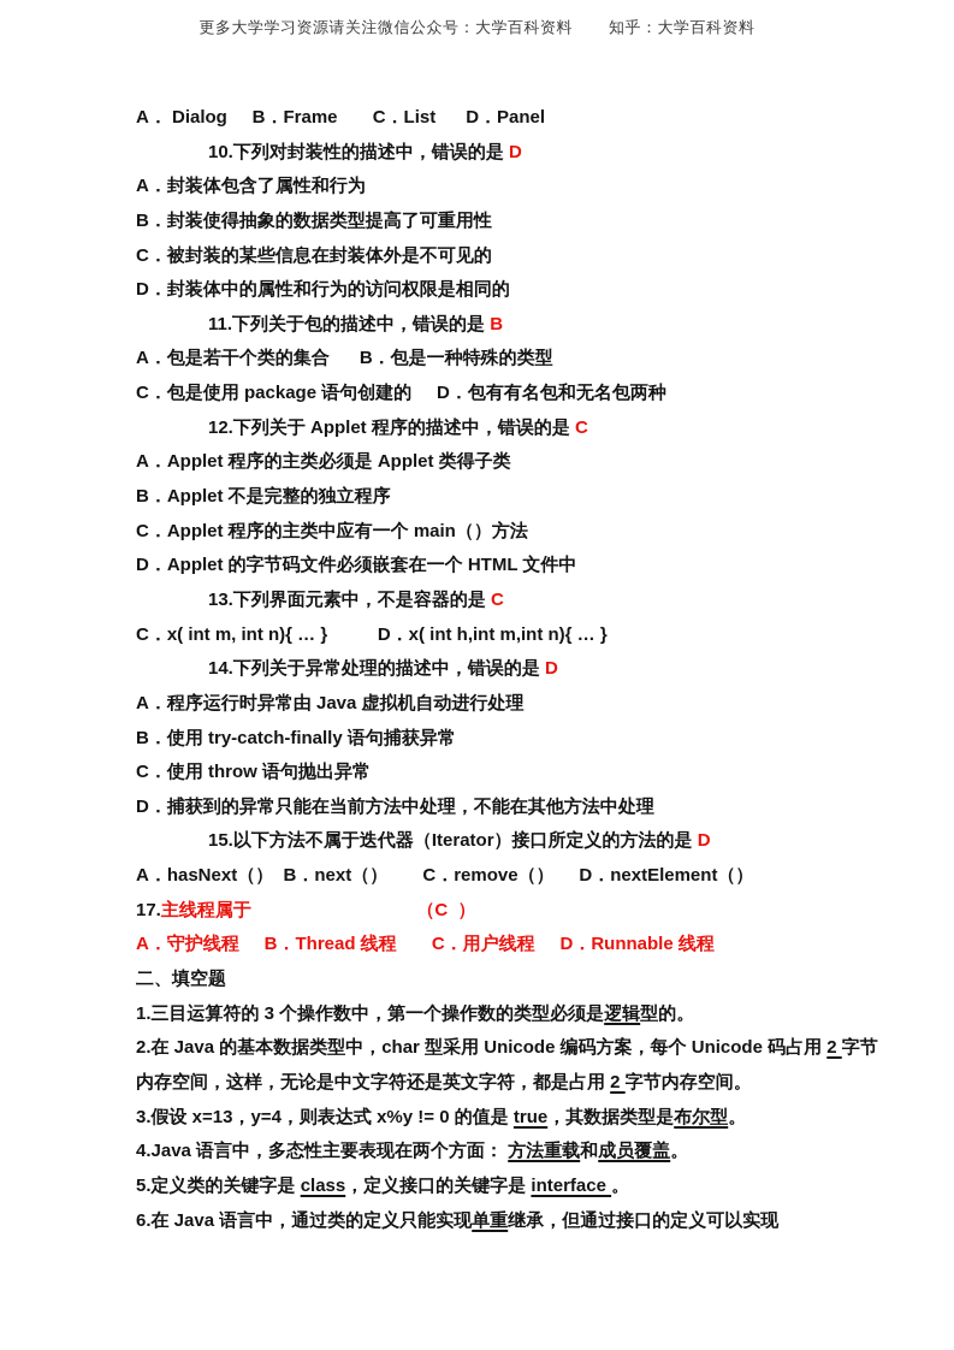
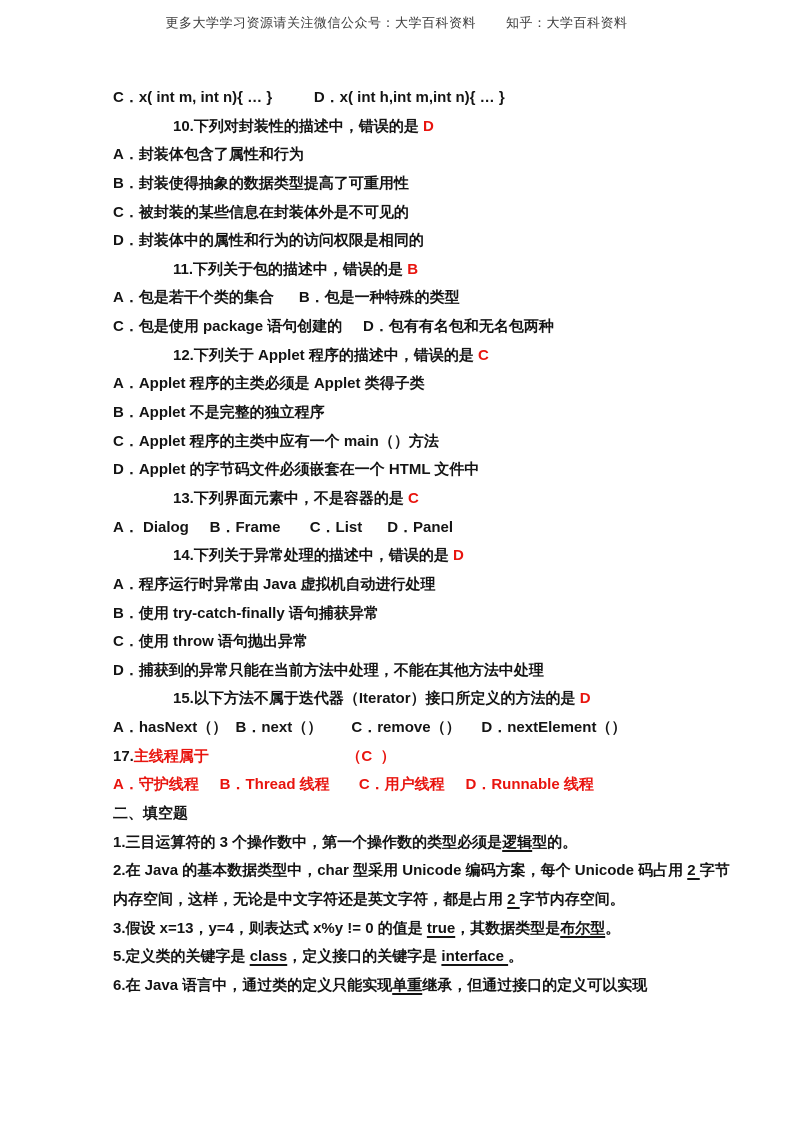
  更多大学学习资源请关注微信公众号：大学百科资料 知乎：大学百科资料
- A． Dialog B．Frame C．List D．Panel
+ C．x( int m, int n){ … } D．x( int h,int m,int n){ … }
  10.下列对封装性的描述中，错误的是 D
  A．封装体包含了属性和行为
  B．封装使得抽象的数据类型提高了可重用性
  C．被封装的某些信息在封装体外是不可见的
  D．封装体中的属性和行为的访问权限是相同的
  11.下列关于包的描述中，错误的是 B
  A．包是若干个类的集合 B．包是一种特殊的类型
  C．包是使用 package 语句创建的 D．包有有名包和无名包两种
  12.下列关于 Applet 程序的描述中，错误的是 C
  A．Applet 程序的主类必须是 Applet 类得子类
  B．Applet 不是完整的独立程序
  C．Applet 程序的主类中应有一个 main（）方法
  D．Applet 的字节码文件必须嵌套在一个 HTML 文件中
  13.下列界面元素中，不是容器的是 C
- C．x( int m, int n){ … } D．x( int h,int m,int n){ … }
+ A． Dialog B．Frame C．List D．Panel
  14.下列关于异常处理的描述中，错误的是 D
  A．程序运行时异常由 Java 虚拟机自动进行处理
  B．使用 try-catch-finally 语句捕获异常
  C．使用 throw 语句抛出异常
  D．捕获到的异常只能在当前方法中处理，不能在其他方法中处理
  15.以下方法不属于迭代器（Iterator）接口所定义的方法的是 D
  A．hasNext（） B．next（） C．remove（） D．nextElement（）
  17.主线程属于 （C ）
  A．守护线程 B．Thread 线程 C．用户线程 D．Runnable 线程
  二、填空题
  1.三目运算符的 3 个操作数中，第一个操作数的类型必须是逻辑型的。
  2.在 Java 的基本数据类型中，char 型采用 Unicode 编码方案，每个 Unicode 码占用 2 字节
  内存空间，这样，无论是中文字符还是英文字符，都是占用 2 字节内存空间。
  3.假设 x=13，y=4，则表达式 x%y != 0 的值是 true，其数据类型是布尔型。
- 4.Java 语言中，多态性主要表现在两个方面： 方法重载和成员覆盖。
  5.定义类的关键字是 class，定义接口的关键字是 interface 。
  6.在 Java 语言中，通过类的定义只能实现单重继承，但通过接口的定义可以实现
